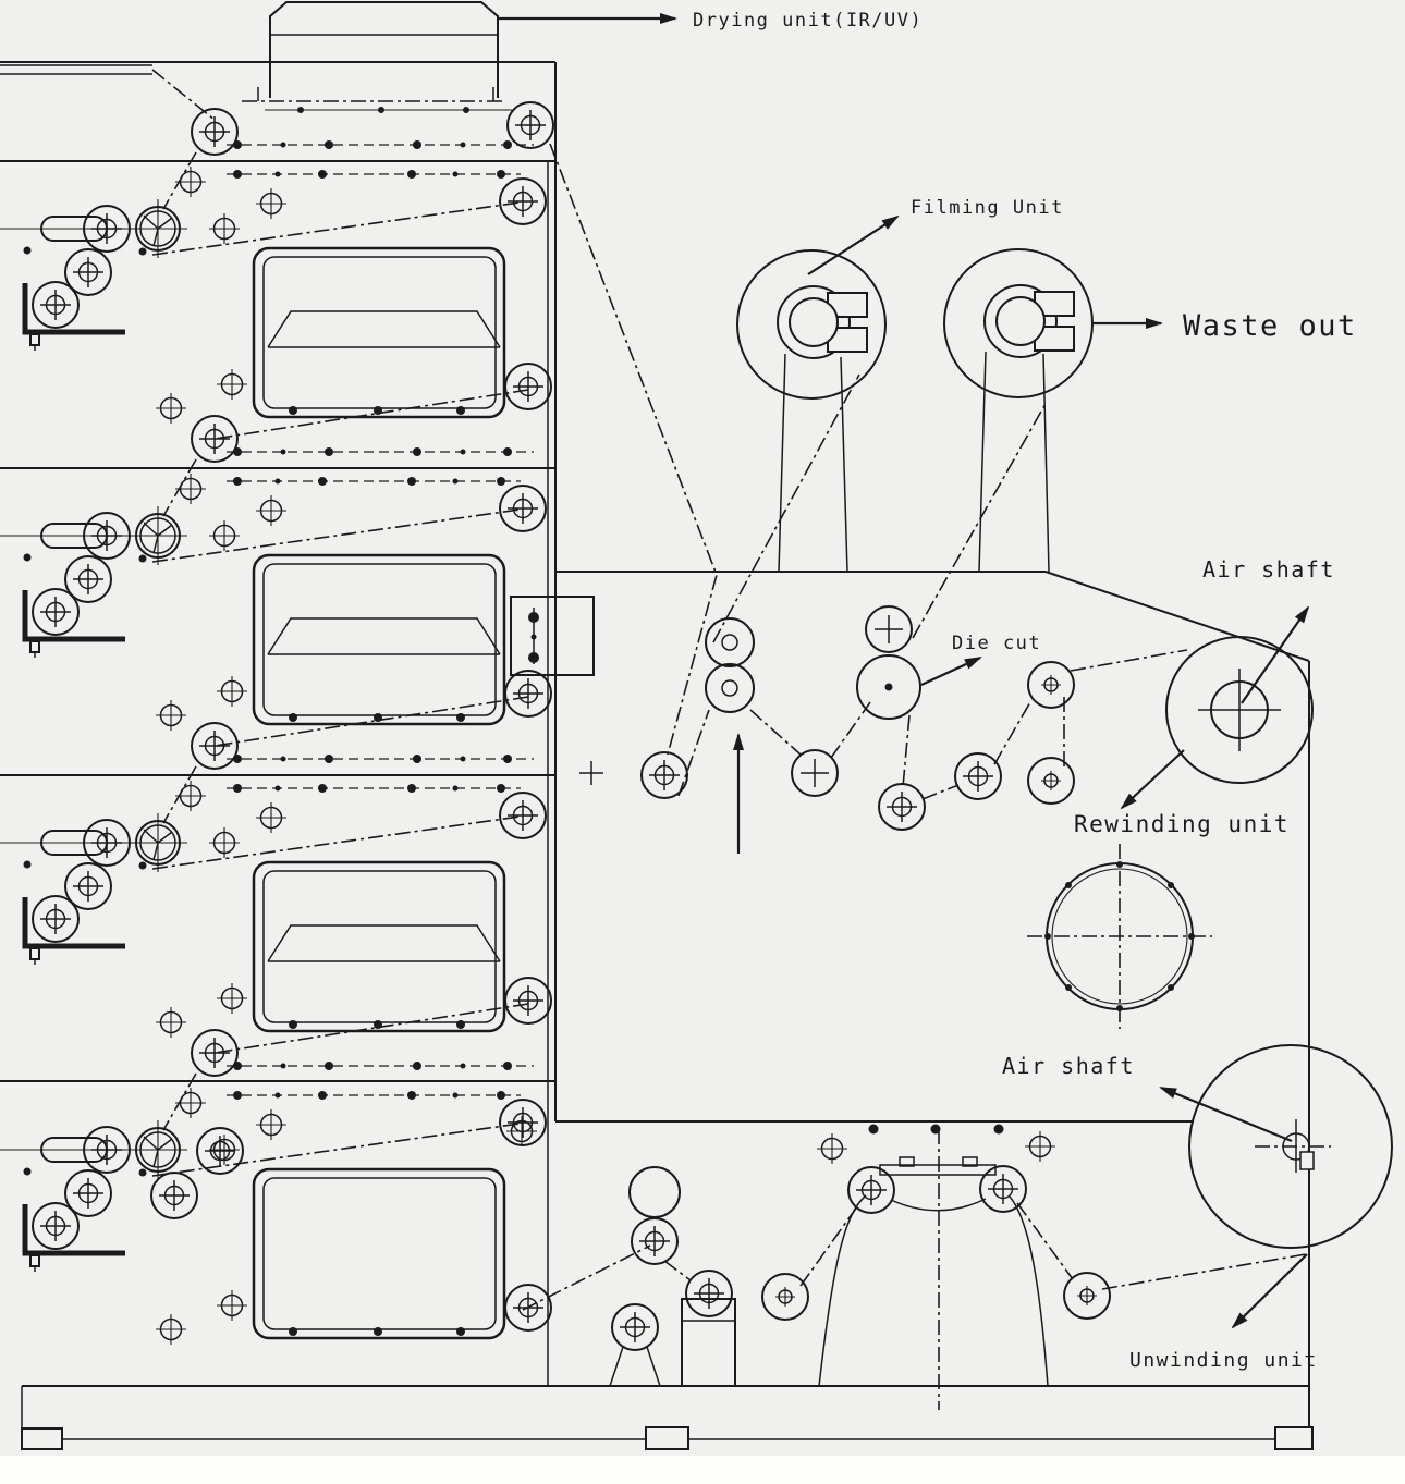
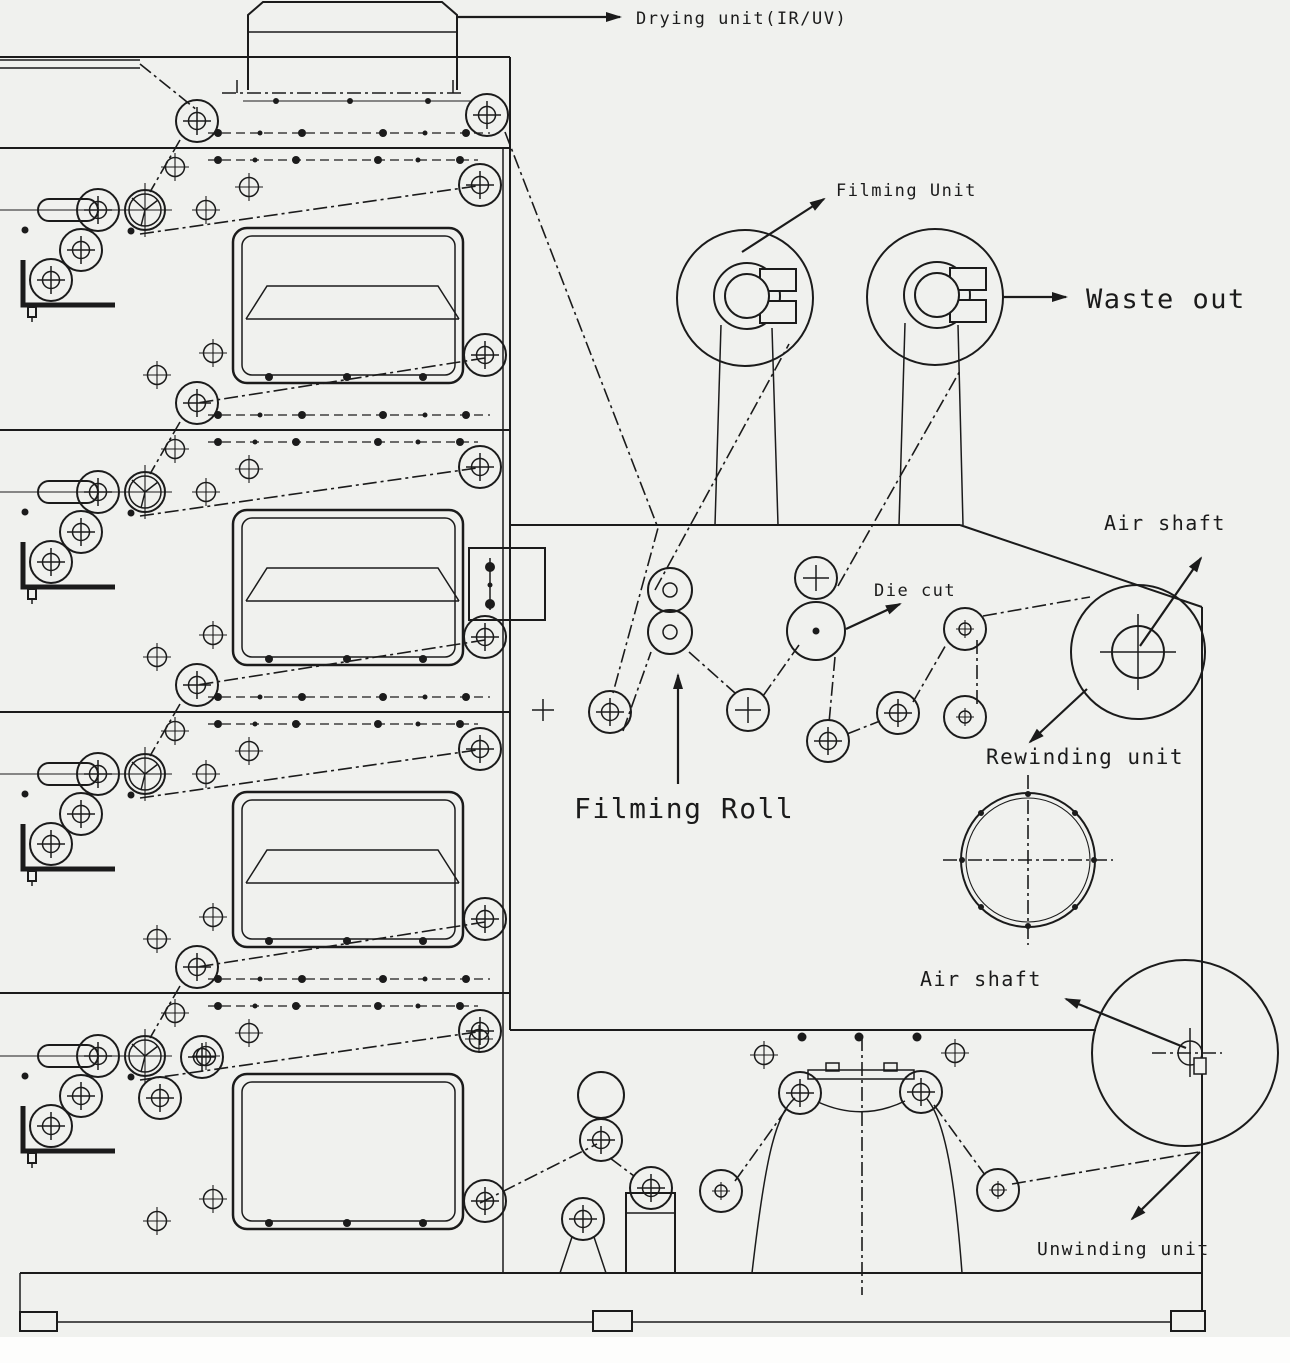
  Drying unit(IR/UV)
  Filming Unit
  Waste out
  Die cut
+ Filming Roll
  Air shaft
  Rewinding unit
  Air shaft
  Unwinding unit
